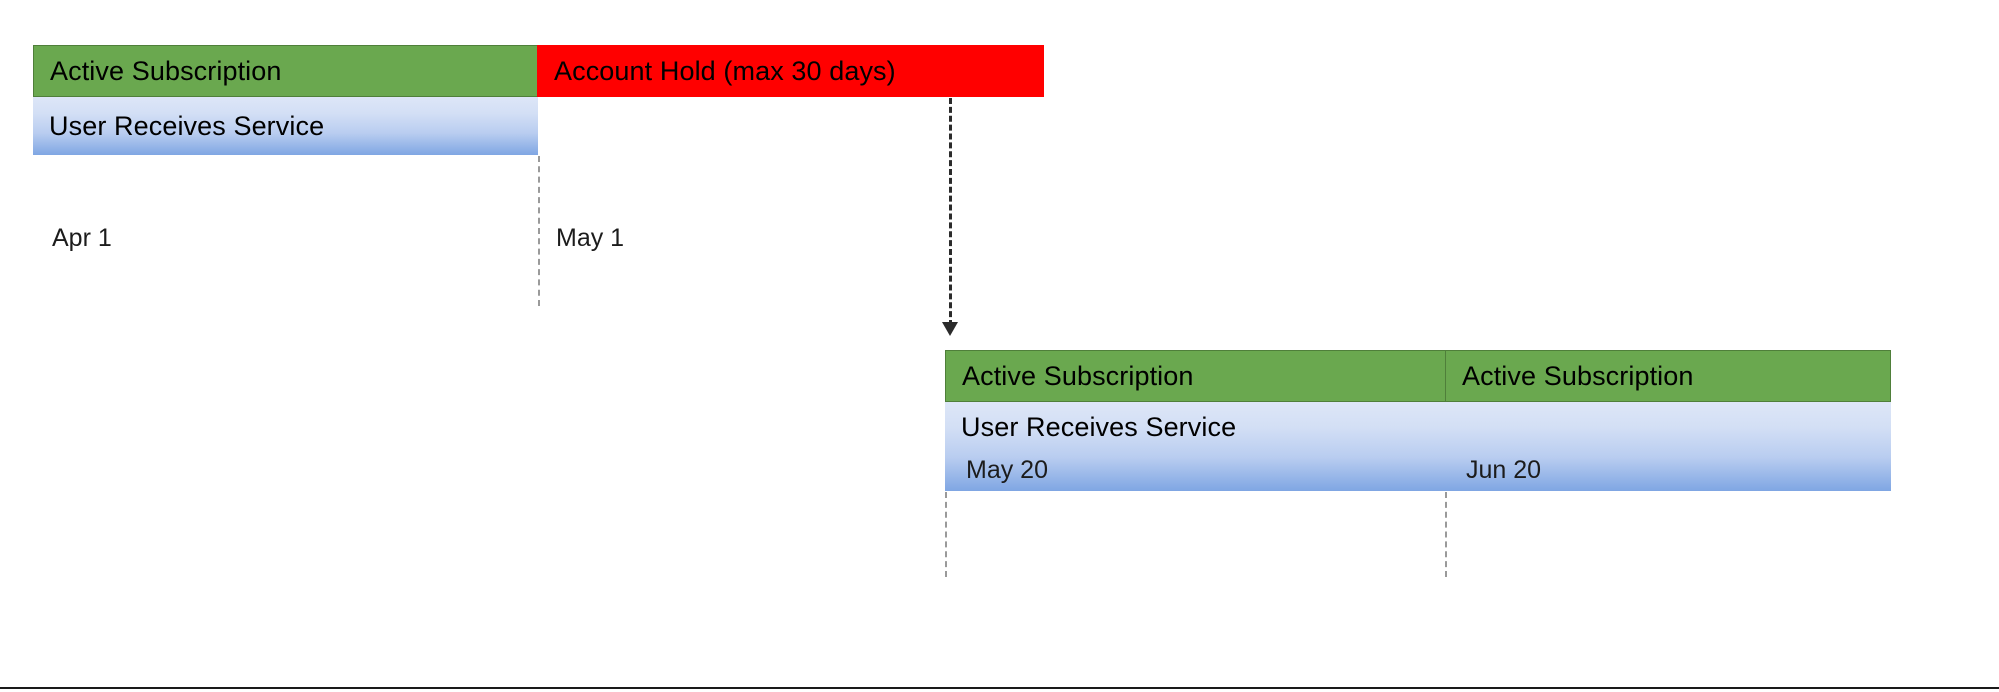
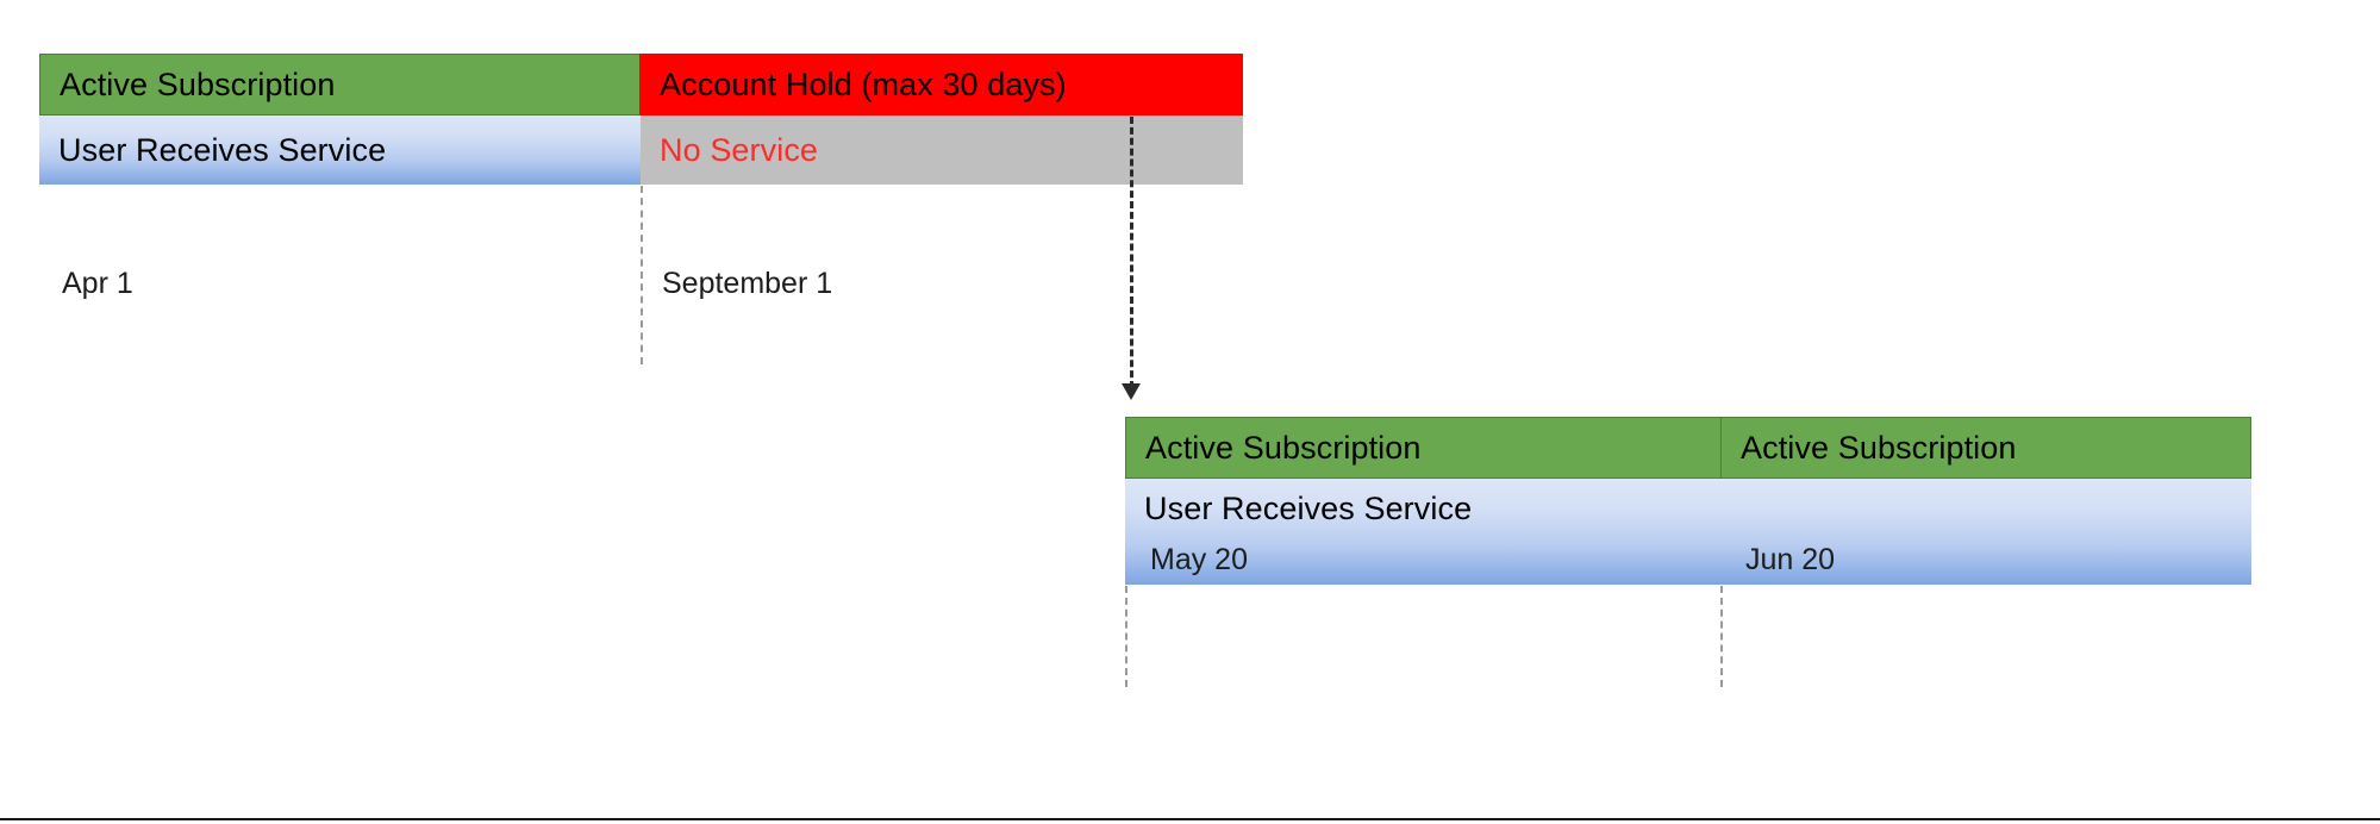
  Active Subscription
  Account Hold (max 30 days)
  User Receives Service
+ No Service
  Apr 1
- May 1
+ September 1
  Active Subscription
  Active Subscription
  User Receives Service
  May 20
  Jun 20
